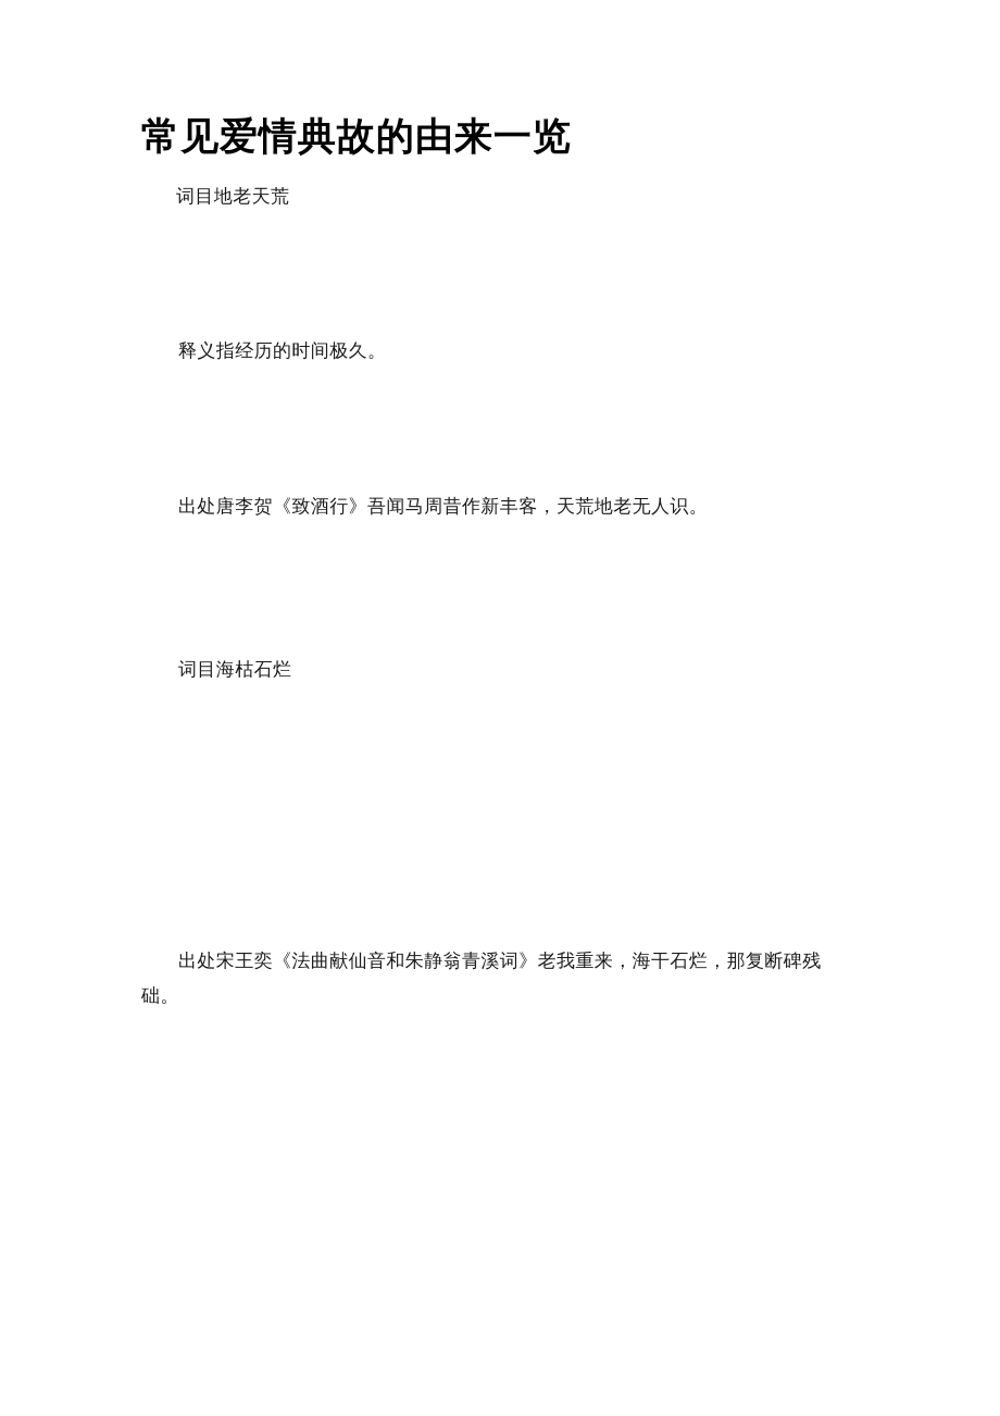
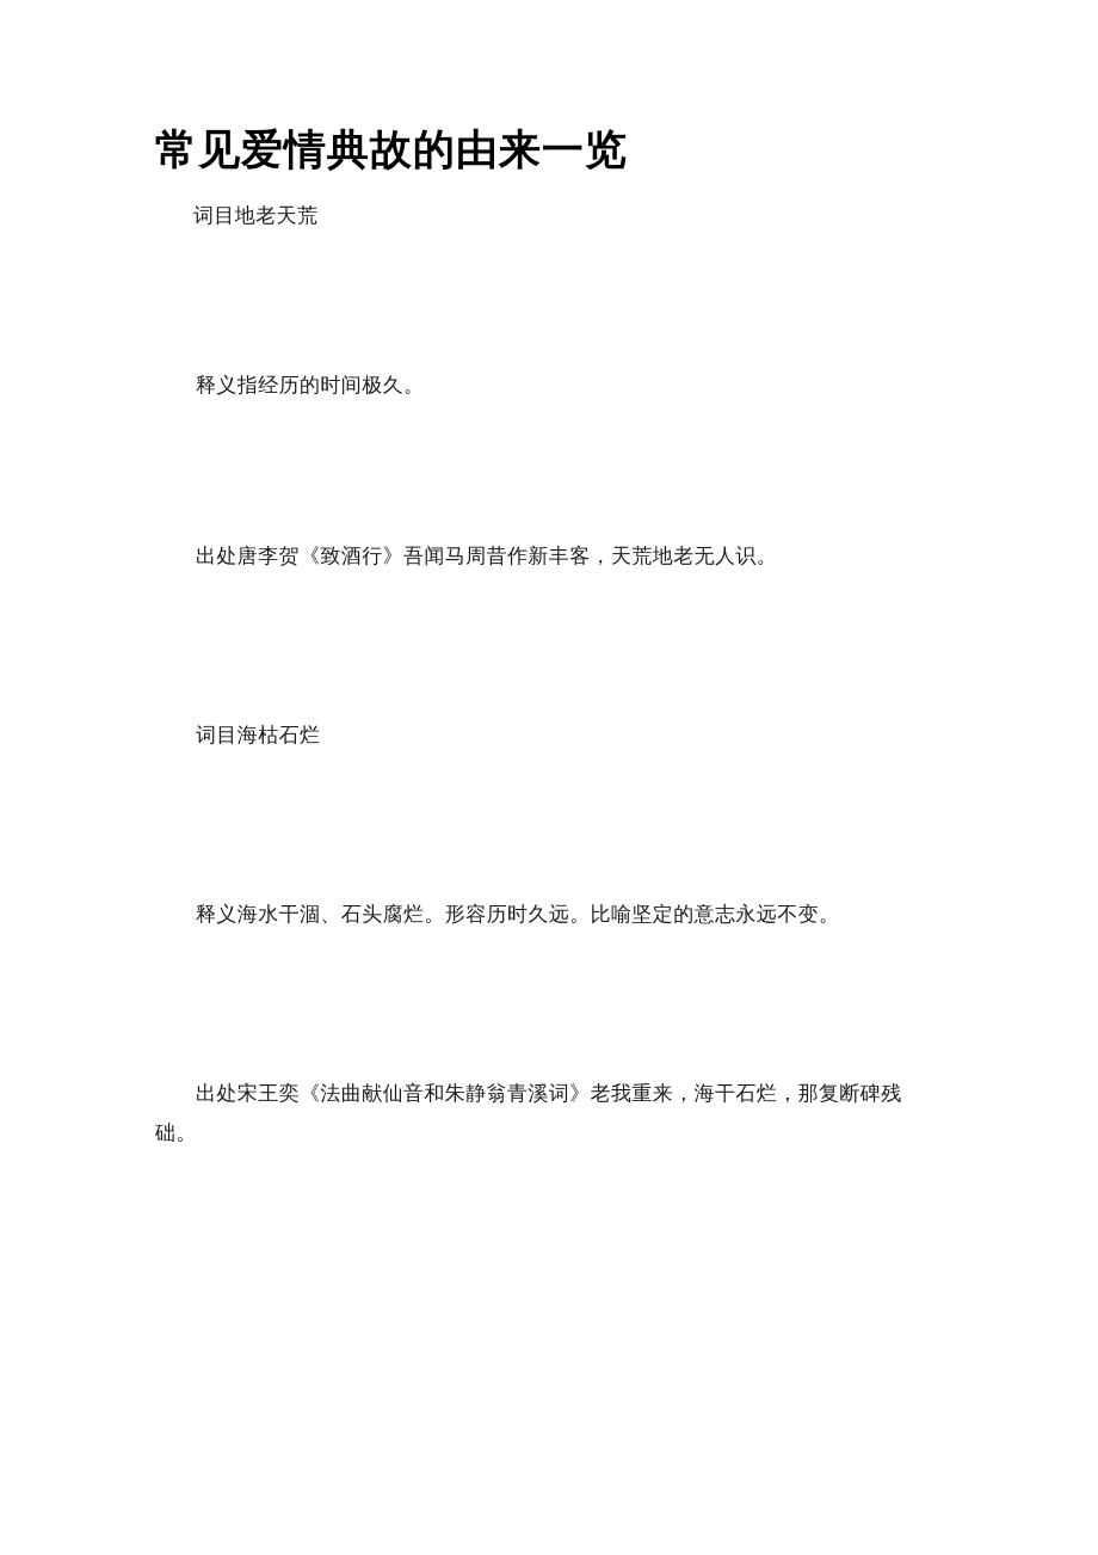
  常见爱情典故的由来一览
  词目地老天荒
  释义指经历的时间极久。
  出处唐李贺《致酒行》吾闻马周昔作新丰客，天荒地老无人识。
  词目海枯石烂
+ 释义海水干涸、石头腐烂。形容历时久远。比喻坚定的意志永远不变。
  出处宋王奕《法曲献仙音和朱静翁青溪词》老我重来，海干石烂，那复断碑残础。
